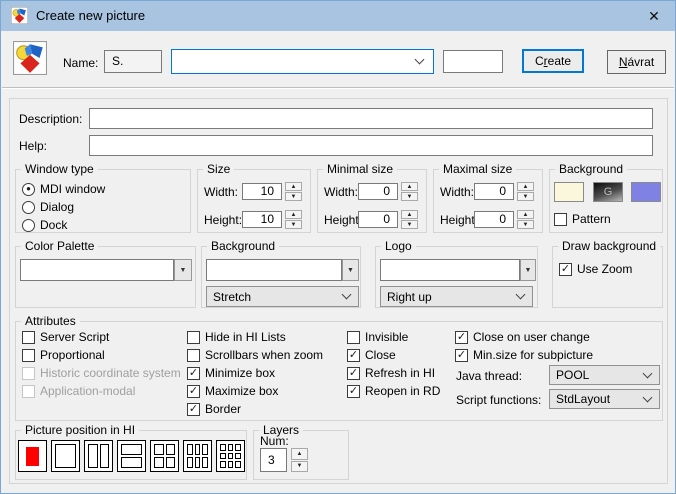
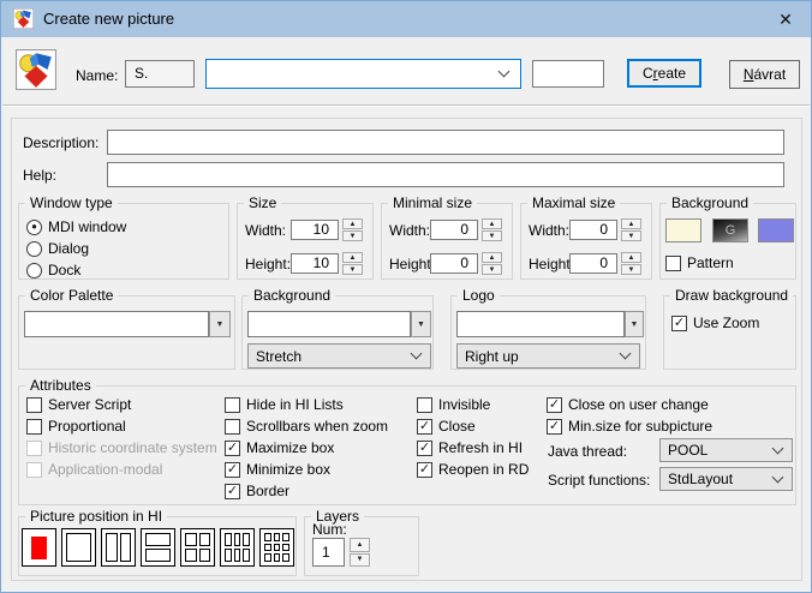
  Create new picture
  ✕
  Name:
  S.
  C
  r
  eate
  N
  ávrat
  Description:
  Help:
  Window type
  ●
  MDI window
  Dialog
  Dock
  Size
  Width:
  10
  Height:
  10
  Minimal size
  Width:
  0
  Heigh
  0
  Maximal size
  Width:
  0
  Heigh
  0
  Background
  G
  Pattern
  Color Palette
  Background
  Stretch
  Logo
  Right up
  Draw background
  ✓
  Use Zoom
  Attributes
  Server Script
  Proportional
  Historic coordinate system
  Application-modal
  Hide in HI Lists
  Scrollbars when zoom
  ✓
- Minimize box
+ Maximize box
  ✓
- Maximize box
+ Minimize box
  ✓
  Border
  Invisible
  ✓
  Close
  ✓
  Refresh in HI
  ✓
  Reopen in RD
  ✓
  Close on user change
  ✓
  Min.size for subpicture
  Java thread:
  POOL
  Script functions:
  StdLayout
  Picture position in HI
  Layers
  Num:
- 3
+ 1
